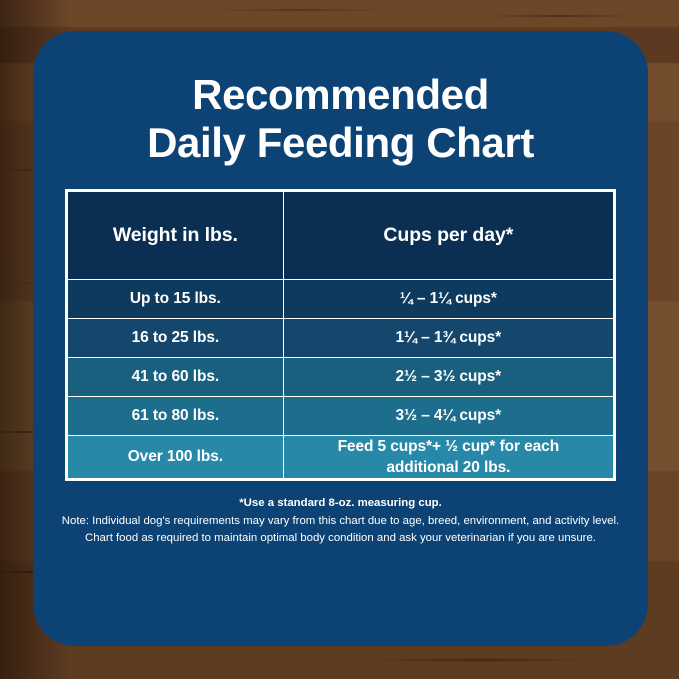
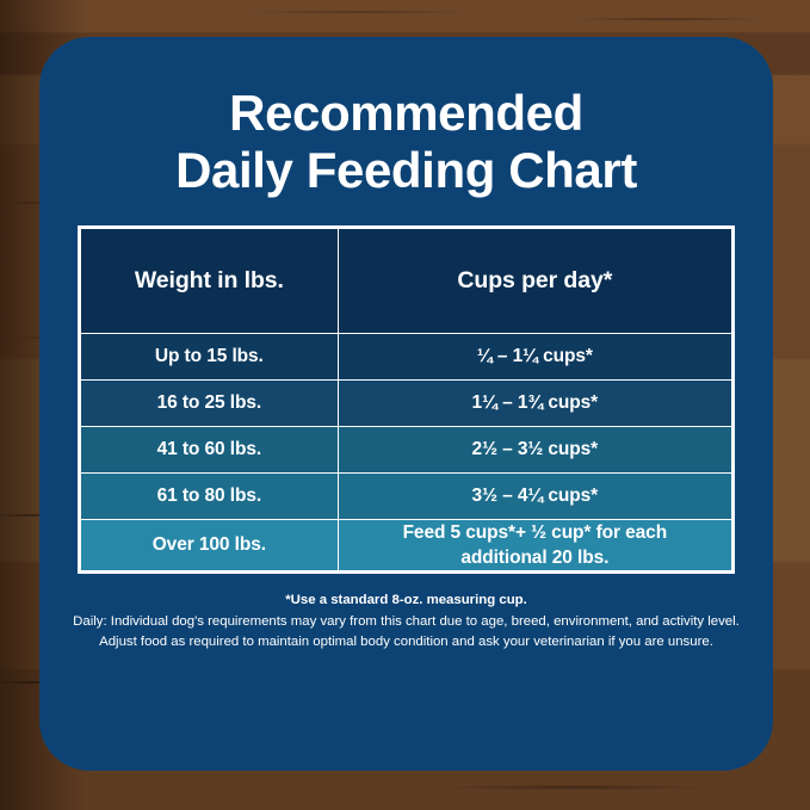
  Recommended
  Daily Feeding Chart
  Weight in lbs.	Cups per day*
  Up to 15 lbs.	¼ – 1¼ cups*
  16 to 25 lbs.	1¼ – 1¾ cups*
  41 to 60 lbs.	2½ – 3½ cups*
  61 to 80 lbs.	3½ – 4¼ cups*
  Over 100 lbs.	Feed 5 cups*+ ½ cup* for each additional 20 lbs.
  *Use a standard 8-oz. measuring cup.
- Note: Individual dog's requirements may vary from this chart due to age, breed, environment, and activity level.
+ Daily: Individual dog's requirements may vary from this chart due to age, breed, environment, and activity level.
- Chart food as required to maintain optimal body condition and ask your veterinarian if you are unsure.
+ Adjust food as required to maintain optimal body condition and ask your veterinarian if you are unsure.
